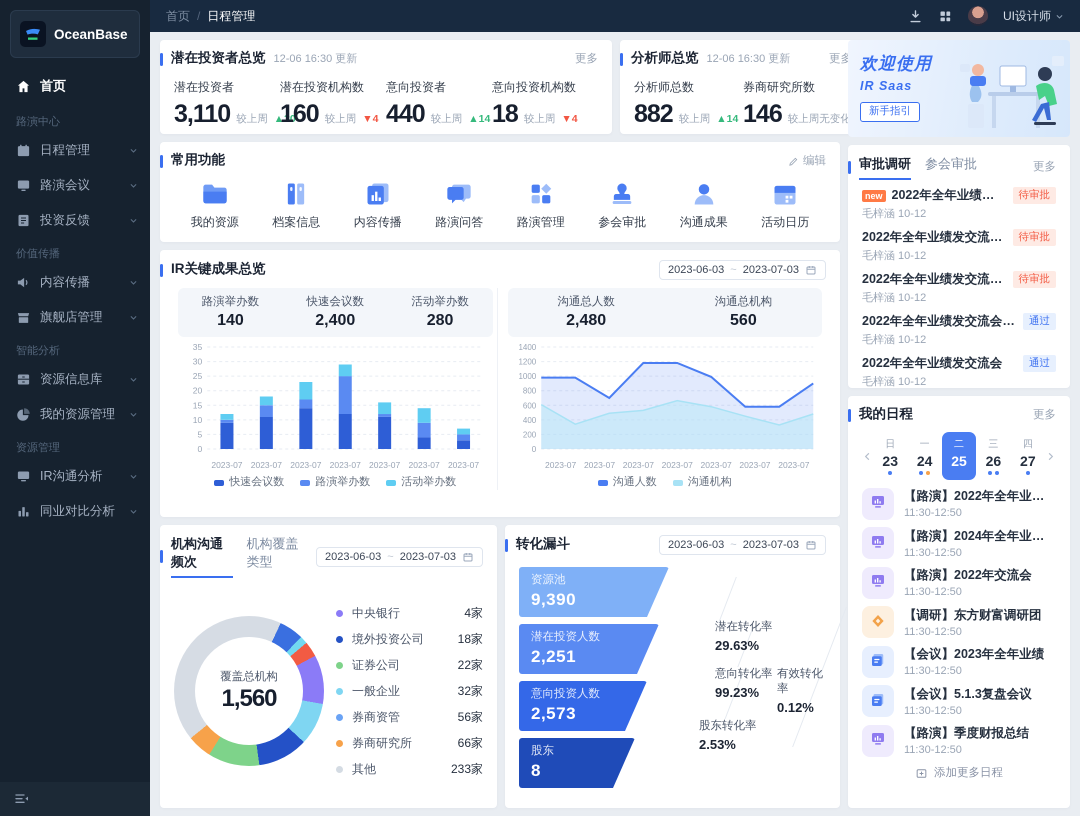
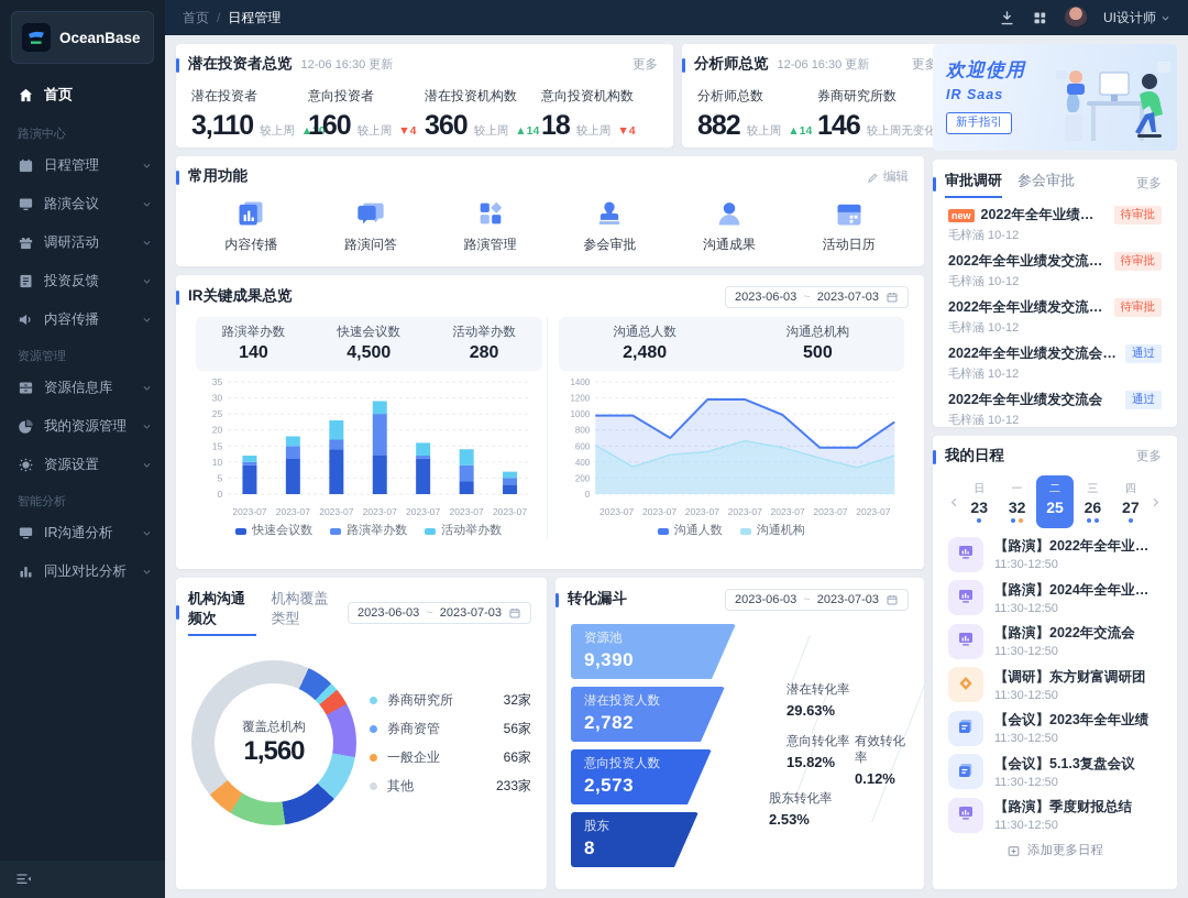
  OceanBase
  首页
  路演中心
  日程管理
  路演会议
+ 调研活动
  投资反馈
- 价值传播
  内容传播
- 旗舰店管理
- 智能分析
+ 资源管理
  资源信息库
  我的资源管理
+ 资源设置
- 资源管理
+ 智能分析
  IR沟通分析
  同业对比分析
  首页
  /
  日程管理
  UI设计师
  潜在投资者总览
  12-06 16:30 更新
  更多
  潜在投资者
  3,110
  较上周
  ▲30
- 潜在投资机构数
+ 意向投资者
  160
  较上周
  ▼4
- 意向投资者
+ 潜在投资机构数
- 440
+ 360
  较上周
  ▲14
  意向投资机构数
  18
  较上周
  ▼4
  分析师总览
  12-06 16:30 更新
  更多
  分析师总数
  882
  较上周
  ▲14
  券商研究所数
  146
  较上周无变化
  常用功能
  编辑
- 我的资源
- 档案信息
  内容传播
  路演问答
  路演管理
  参会审批
  沟通成果
  活动日历
  IR关键成果总览
  2023-06-03
  ~
  2023-07-03
  路演举办数
  140
  快速会议数
- 2,400
+ 4,500
  活动举办数
  280
  0
  5
  10
  15
  20
  25
  30
  35
  2023-07
  2023-07
  2023-07
  2023-07
  2023-07
  2023-07
  2023-07
  快速会议数
  路演举办数
  活动举办数
  沟通总人数
  2,480
  沟通总机构
- 560
+ 500
  0
  200
  400
  600
  800
  1000
  1200
  1400
  2023-07
  2023-07
  2023-07
  2023-07
  2023-07
  2023-07
  2023-07
  沟通人数
  沟通机构
  机构沟通频次
  机构覆盖类型
  2023-06-03
  ~
  2023-07-03
  覆盖总机构
  1,560
- 中央银行
- 4家
- 境外投资公司
- 18家
- 证券公司
- 22家
- 一般企业
+ 券商研究所
  32家
  券商资管
  56家
- 券商研究所
+ 一般企业
  66家
  其他
  233家
  转化漏斗
  2023-06-03
  ~
  2023-07-03
  资源池
  9,390
  潜在投资人数
- 2,251
+ 2,782
  意向投资人数
  2,573
  股东
  8
  潜在转化率
  29.63%
  意向转化率
- 99.23%
+ 15.82%
  股东转化率
  2.53%
  有效转化率
  0.12%
  欢迎使用
  IR Saas
  新手指引
  审批调研
  参会审批
  更多
  new
  待审批
  毛梓涵 10-12
  2022年全年业绩发交流会
  待审批
  毛梓涵 10-12
  2022年全年业绩发交流会
  待审批
  毛梓涵 10-12
  2022年全年业绩发交流会绩
  通过
  毛梓涵 10-12
  2022年全年业绩发交流会
  通过
  毛梓涵 10-12
  我的日程
  更多
  日
  23
  一
- 24
+ 32
  二
  25
  三
  26
  四
  27
  【路演】2022年全年业绩发
  11:30-12:50
  【路演】2024年全年业总结
  11:30-12:50
  【路演】2022年交流会
  11:30-12:50
  【调研】东方财富调研团
  11:30-12:50
  【会议】2023年全年业绩
  11:30-12:50
  【会议】5.1.3复盘会议
  11:30-12:50
  【路演】季度财报总结
  11:30-12:50
  添加更多日程
